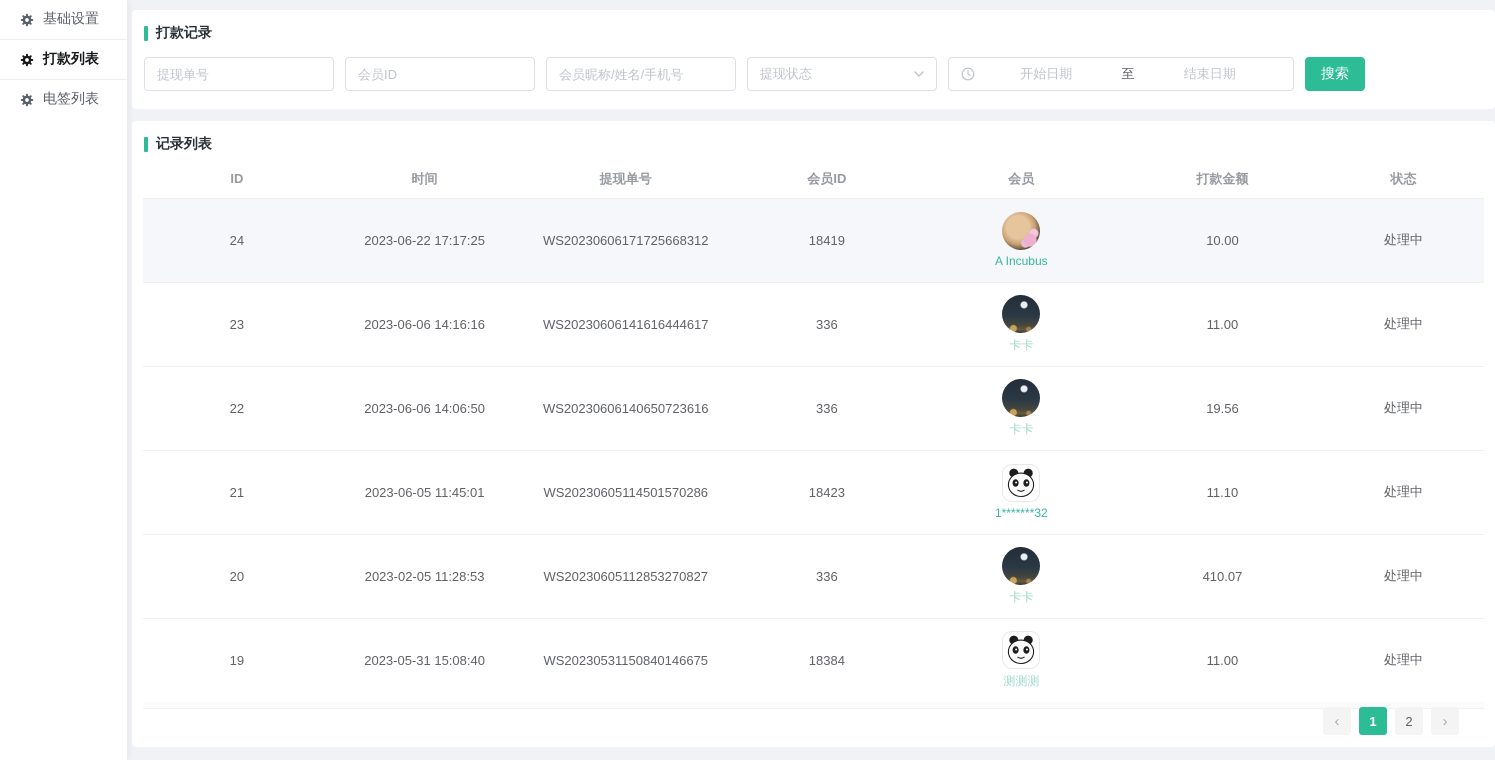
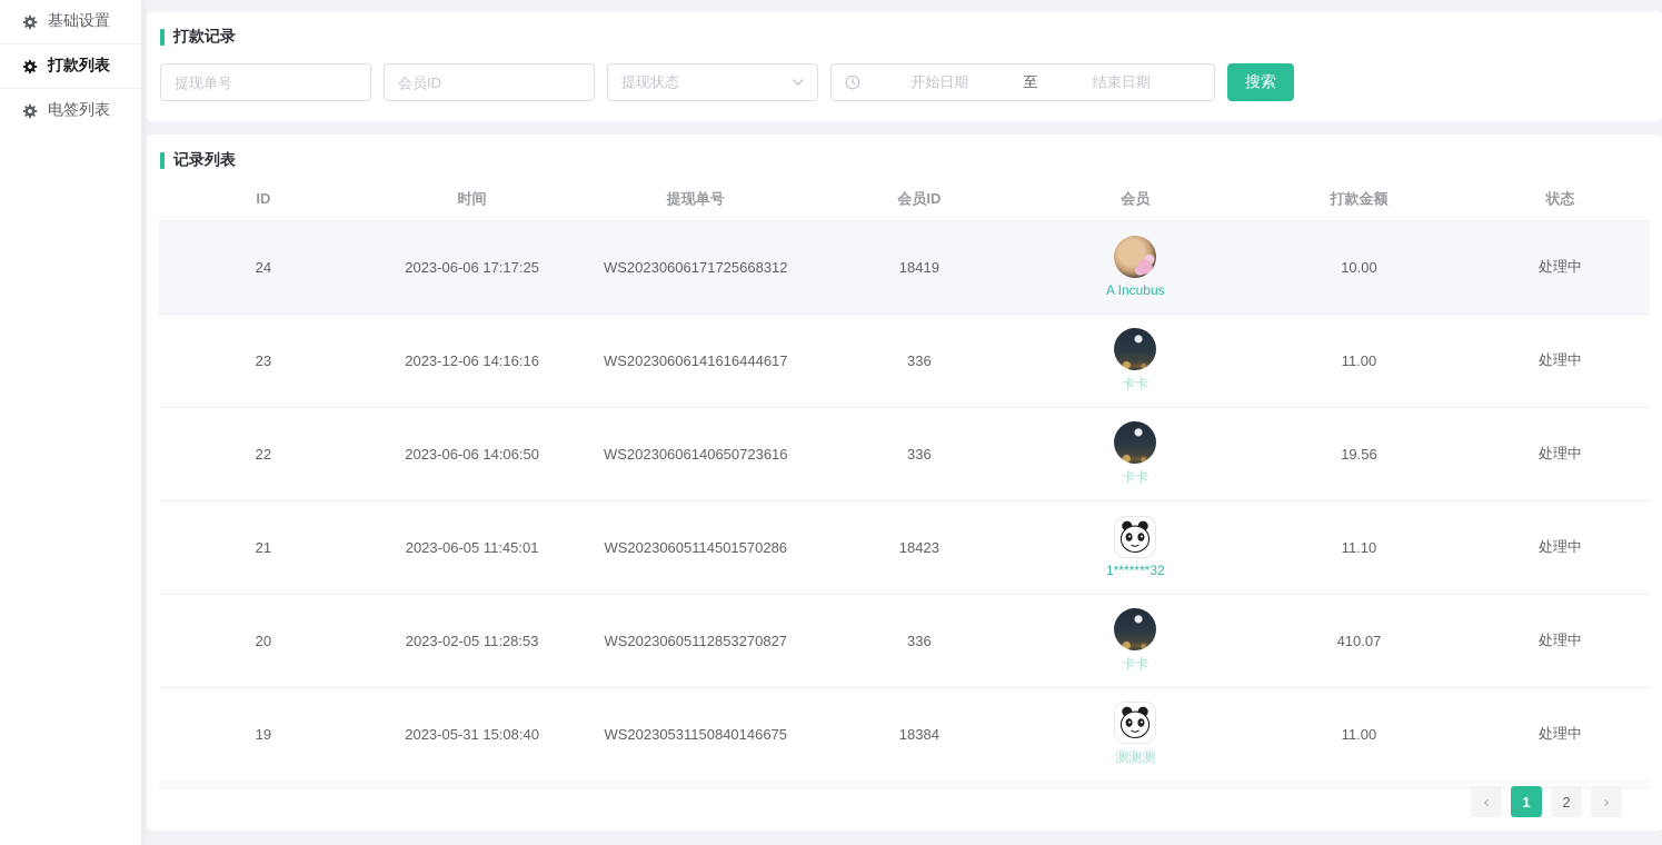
  基础设置
  打款列表
  电签列表
  打款记录
  提现单号
  会员ID
- 会员昵称/姓名/手机号
  提现状态
  开始日期
  至
  结束日期
  搜索
  记录列表
  ID	时间	提现单号	会员ID	会员	打款金额	状态
- 24	2023-06-22 17:17:25	WS20230606171725668312	18419	A Incubus	10.00	处理中
+ 24	2023-06-06 17:17:25	WS20230606171725668312	18419	A Incubus	10.00	处理中
- 23	2023-06-06 14:16:16	WS20230606141616444617	336	卡卡	11.00	处理中
+ 23	2023-12-06 14:16:16	WS20230606141616444617	336	卡卡	11.00	处理中
  22	2023-06-06 14:06:50	WS20230606140650723616	336	卡卡	19.56	处理中
  21	2023-06-05 11:45:01	WS20230605114501570286	18423	1*******32	11.10	处理中
  20	2023-02-05 11:28:53	WS20230605112853270827	336	卡卡	410.07	处理中
  19	2023-05-31 15:08:40	WS20230531150840146675	18384	测测测	11.00	处理中
  ‹
  1
  2
  ›
